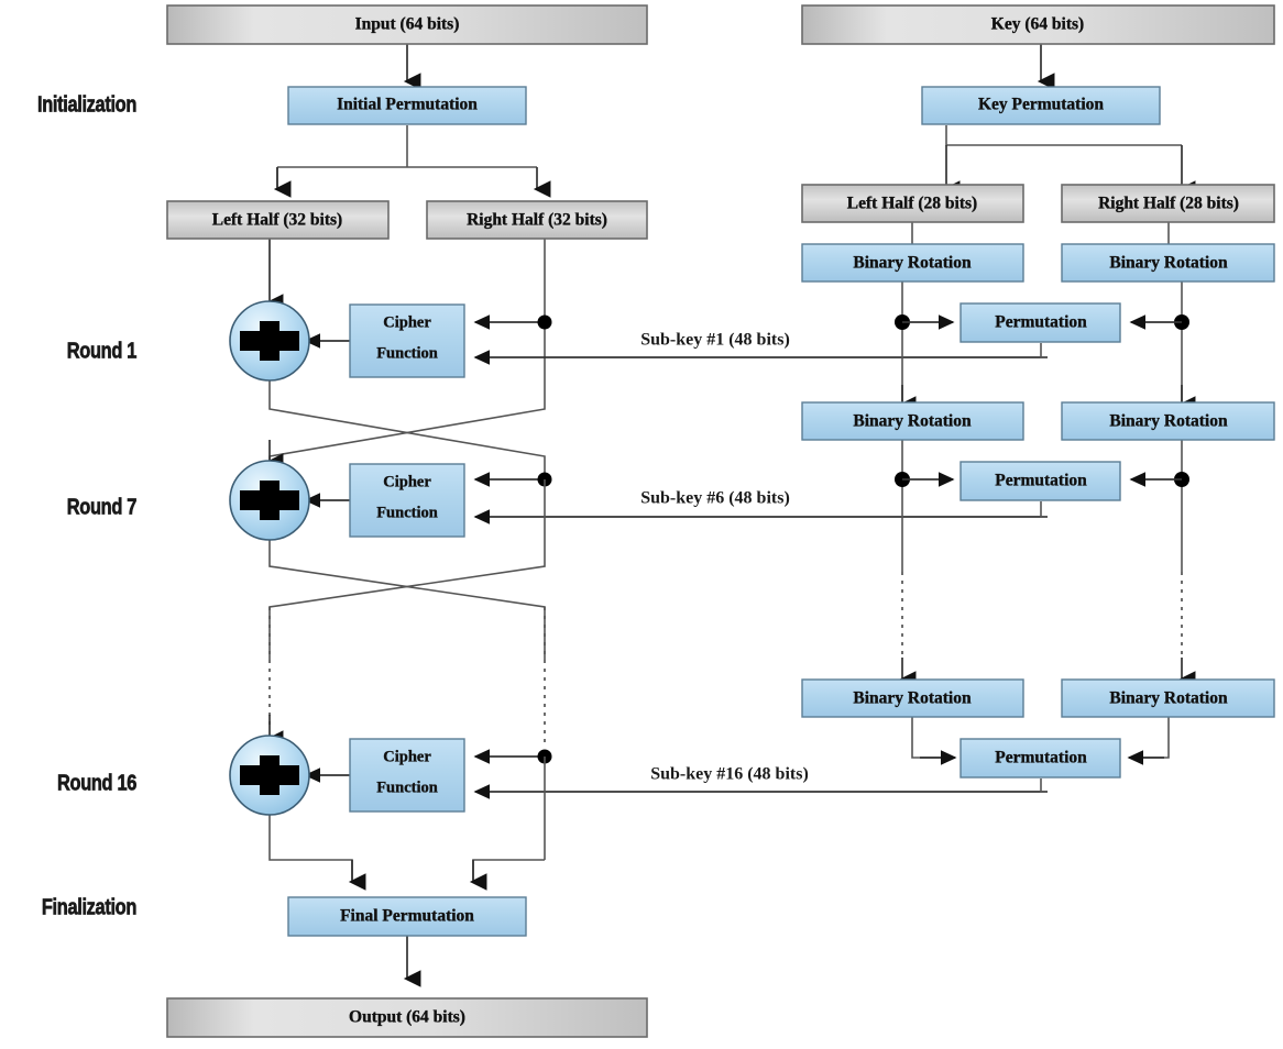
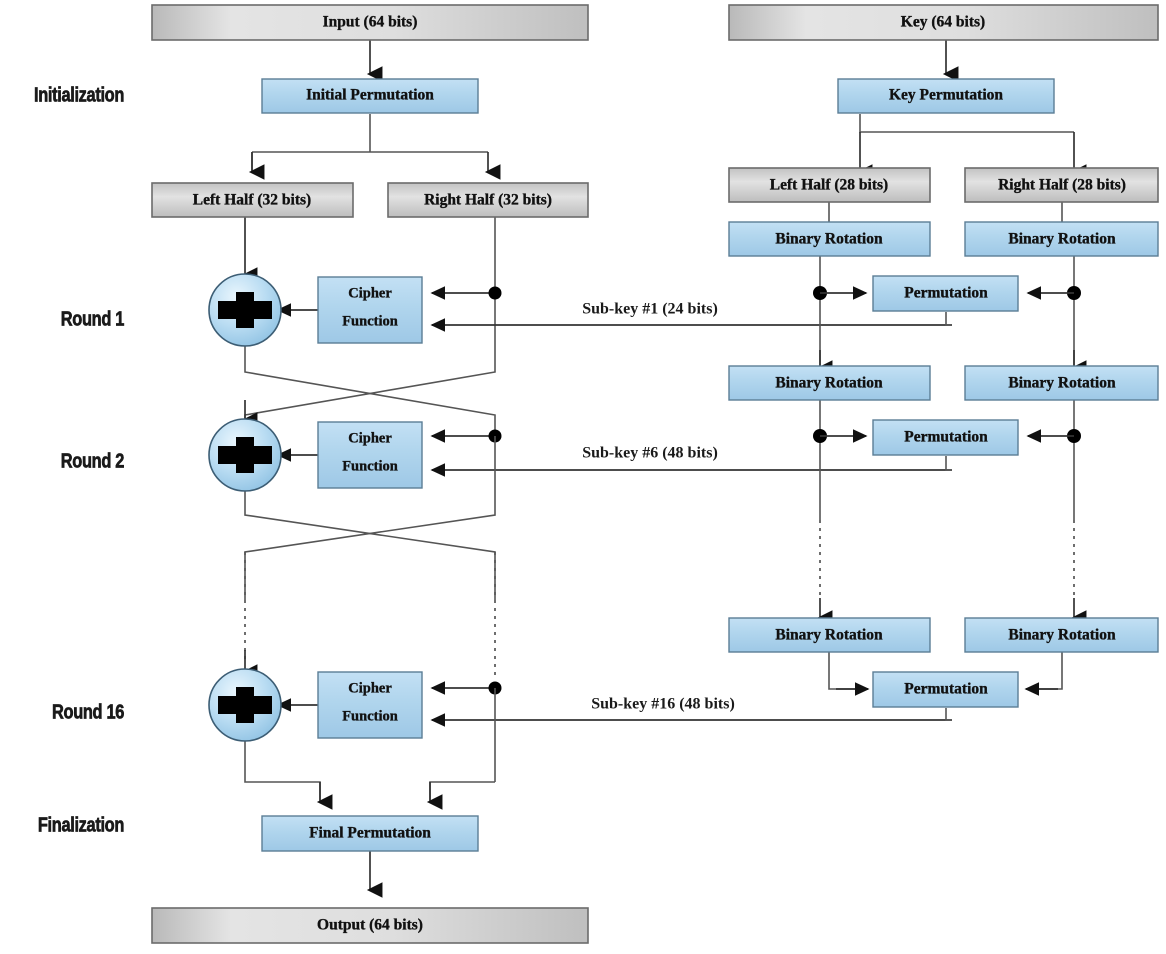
  Initialization
  Round 1
- Round 7
+ Round 2
  Round 16
  Finalization
  Input (64 bits)
  Initial Permutation
  Left Half (32 bits)
  Right Half (32 bits)
  Cipher
  Function
  Cipher
  Function
  Cipher
  Function
  Final Permutation
  Output (64 bits)
  Key (64 bits)
  Key Permutation
  Left Half (28 bits)
  Right Half (28 bits)
  Binary Rotation
  Binary Rotation
  Permutation
  Binary Rotation
  Binary Rotation
  Permutation
  Binary Rotation
  Binary Rotation
  Permutation
- Sub-key #1 (48 bits)
+ Sub-key #1 (24 bits)
  Sub-key #6 (48 bits)
  Sub-key #16 (48 bits)
